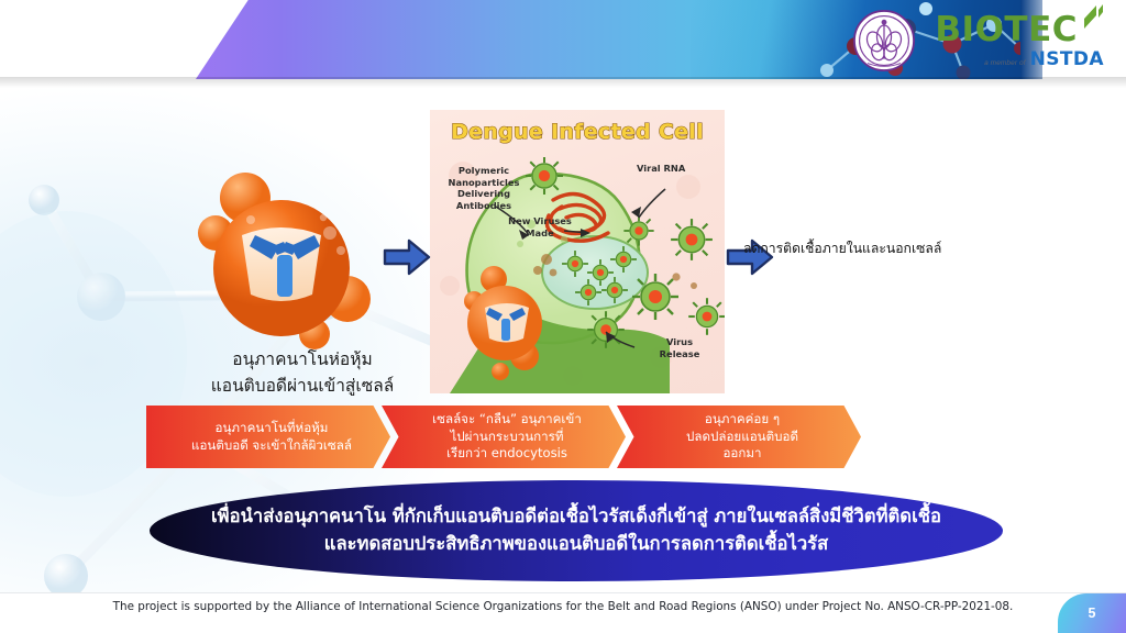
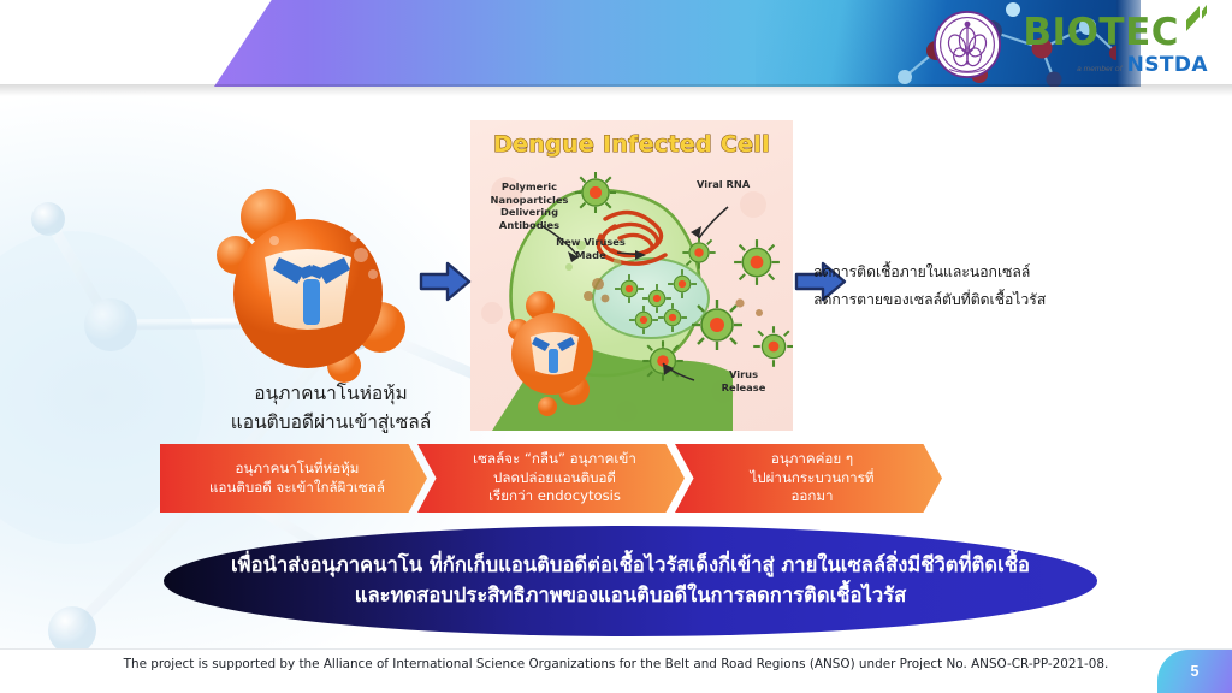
  BIOTEC
  NSTDA
  อนุภาคนาโนห่อหุ้ม
  แอนติบอดีผ่านเข้าสู่เซลล์
  Dengue Infected Cell
  Polymeric
  Nanoparticles
  Delivering
  Antibodies
  Viral RNA
  New Viruses
  Made
  Virus
  Release
  ลดการติดเชื้อภายในและนอกเซลล์
+ ลดการตายของเซลล์ตับที่ติดเชื้อไวรัส
  อนุภาคนาโนที่ห่อหุ้ม
  แอนติบอดี จะเข้าใกล้ผิวเซลล์
  เซลล์จะ “กลืน” อนุภาคเข้า
- ไปผ่านกระบวนการที่
+ ปลดปล่อยแอนติบอดี
  เรียกว่า endocytosis
  อนุภาคค่อย ๆ
- ปลดปล่อยแอนติบอดี
+ ไปผ่านกระบวนการที่
  ออกมา
  เพื่อนำส่งอนุภาคนาโน ที่กักเก็บแอนติบอดีต่อเชื้อไวรัสเด็งกี่เข้าสู่ ภายในเซลล์สิ่งมีชีวิตที่ติดเชื้อ
  และทดสอบประสิทธิภาพของแอนติบอดีในการลดการติดเชื้อไวรัส
  The project is supported by the Alliance of International Science Organizations for the Belt and Road Regions (ANSO) under Project No. ANSO-CR-PP-2021-08.
  5
